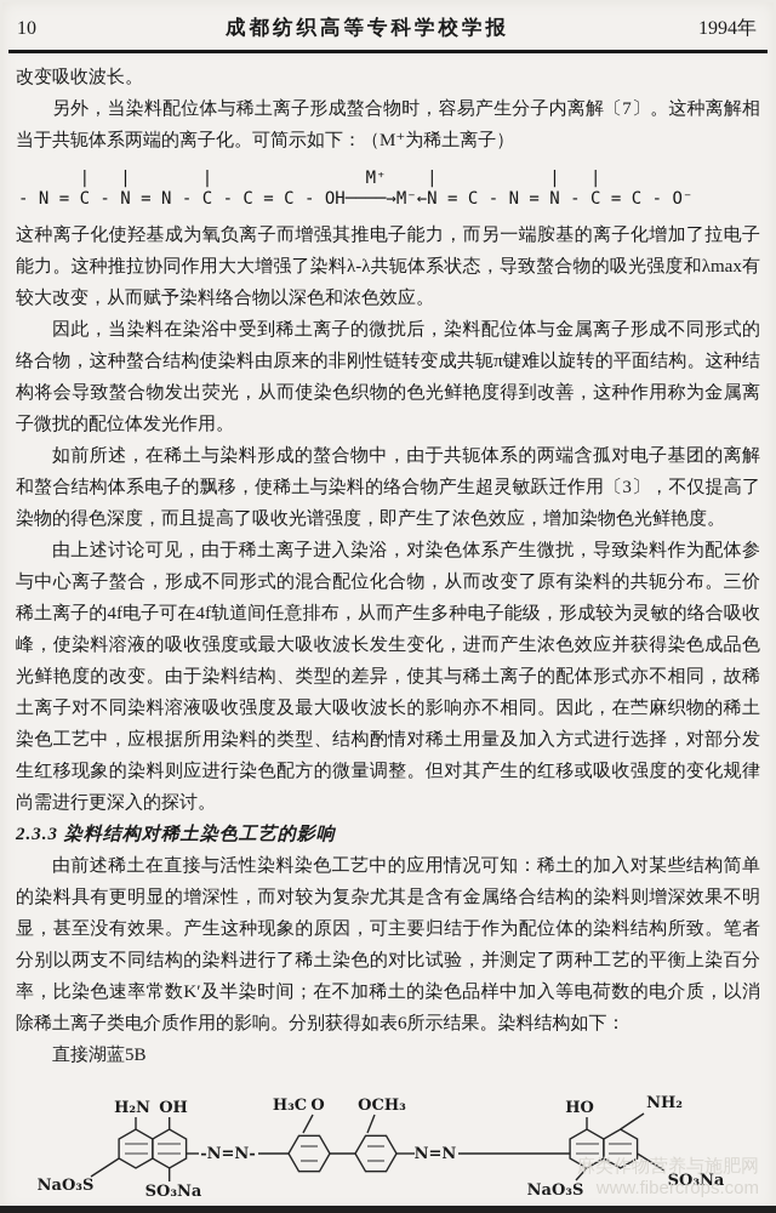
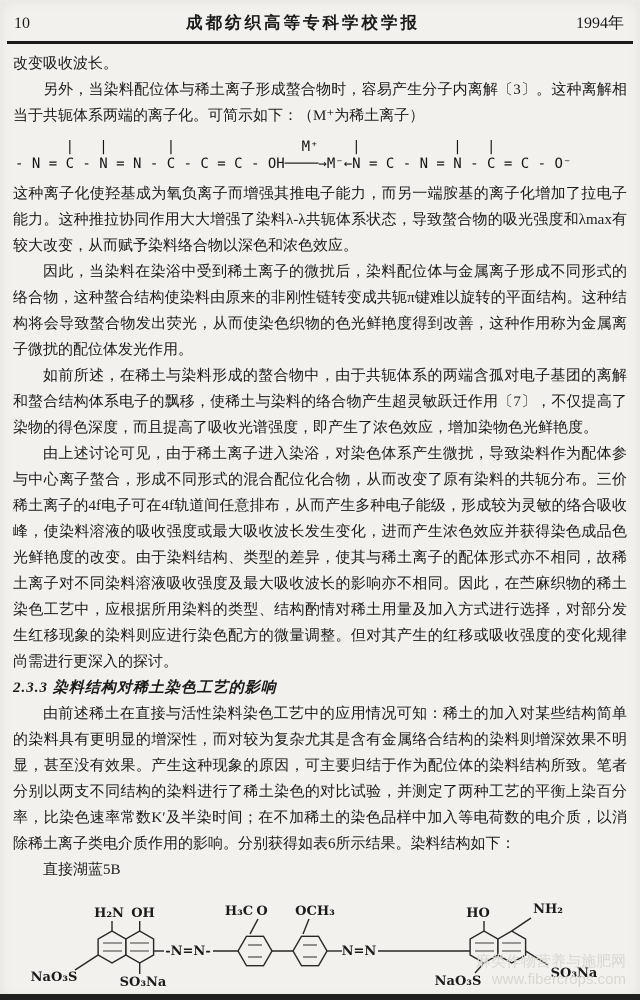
  10
  成都纺织高等专科学校学报
  1994年
  改变吸收波长。
- 另外，当染料配位体与稀土离子形成螯合物时，容易产生分子内离解〔7〕。这种离解相当于共轭体系两端的离子化。可简示如下：（M⁺为稀土离子）
+ 另外，当染料配位体与稀土离子形成螯合物时，容易产生分子内离解〔3〕。这种离解相当于共轭体系两端的离子化。可简示如下：（M⁺为稀土离子）
  | | | M⁺ | | | - N = C - N = N - C - C = C - OH────→M⁻←N = C - N = N - C = C - O⁻
  这种离子化使羟基成为氧负离子而增强其推电子能力，而另一端胺基的离子化增加了拉电子能力。这种推拉协同作用大大增强了染料λ-λ共轭体系状态，导致螯合物的吸光强度和λmax有较大改变，从而赋予染料络合物以深色和浓色效应。
  因此，当染料在染浴中受到稀土离子的微扰后，染料配位体与金属离子形成不同形式的络合物，这种螯合结构使染料由原来的非刚性链转变成共轭π键难以旋转的平面结构。这种结构将会导致螯合物发出荧光，从而使染色织物的色光鲜艳度得到改善，这种作用称为金属离子微扰的配位体发光作用。
- 如前所述，在稀土与染料形成的螯合物中，由于共轭体系的两端含孤对电子基团的离解和螯合结构体系电子的飘移，使稀土与染料的络合物产生超灵敏跃迁作用〔3〕，不仅提高了染物的得色深度，而且提高了吸收光谱强度，即产生了浓色效应，增加染物色光鲜艳度。
+ 如前所述，在稀土与染料形成的螯合物中，由于共轭体系的两端含孤对电子基团的离解和螯合结构体系电子的飘移，使稀土与染料的络合物产生超灵敏跃迁作用〔7〕，不仅提高了染物的得色深度，而且提高了吸收光谱强度，即产生了浓色效应，增加染物色光鲜艳度。
  由上述讨论可见，由于稀土离子进入染浴，对染色体系产生微扰，导致染料作为配体参与中心离子螯合，形成不同形式的混合配位化合物，从而改变了原有染料的共轭分布。三价稀土离子的4f电子可在4f轨道间任意排布，从而产生多种电子能级，形成较为灵敏的络合吸收峰，使染料溶液的吸收强度或最大吸收波长发生变化，进而产生浓色效应并获得染色成品色光鲜艳度的改变。由于染料结构、类型的差异，使其与稀土离子的配体形式亦不相同，故稀土离子对不同染料溶液吸收强度及最大吸收波长的影响亦不相同。因此，在苎麻织物的稀土染色工艺中，应根据所用染料的类型、结构酌情对稀土用量及加入方式进行选择，对部分发生红移现象的染料则应进行染色配方的微量调整。但对其产生的红移或吸收强度的变化规律尚需进行更深入的探讨。
  2.3.3 染料结构对稀土染色工艺的影响
  由前述稀土在直接与活性染料染色工艺中的应用情况可知：稀土的加入对某些结构简单的染料具有更明显的增深性，而对较为复杂尤其是含有金属络合结构的染料则增深效果不明显，甚至没有效果。产生这种现象的原因，可主要归结于作为配位体的染料结构所致。笔者分别以两支不同结构的染料进行了稀土染色的对比试验，并测定了两种工艺的平衡上染百分率，比染色速率常数K′及半染时间；在不加稀土的染色品样中加入等电荷数的电介质，以消除稀土离子类电介质作用的影响。分别获得如表6所示结果。染料结构如下：
  直接湖蓝5B
  H₂N
  OH
  NaO₃S
  SO₃Na
  -N=N-
  H₃C
  O
  OCH₃
  N=N
  HO
  NH₂
  NaO₃S
  SO₃Na
  麻类作物营养与施肥网
  www.fibercrops.com
